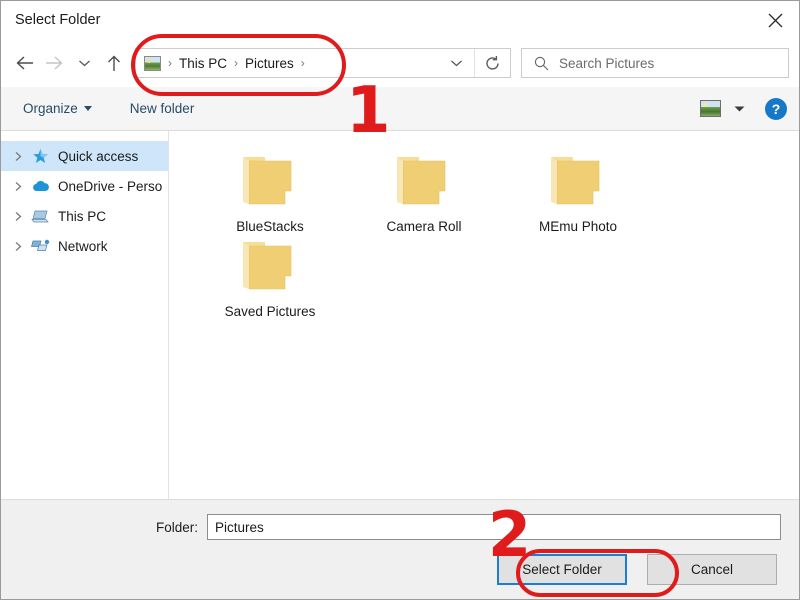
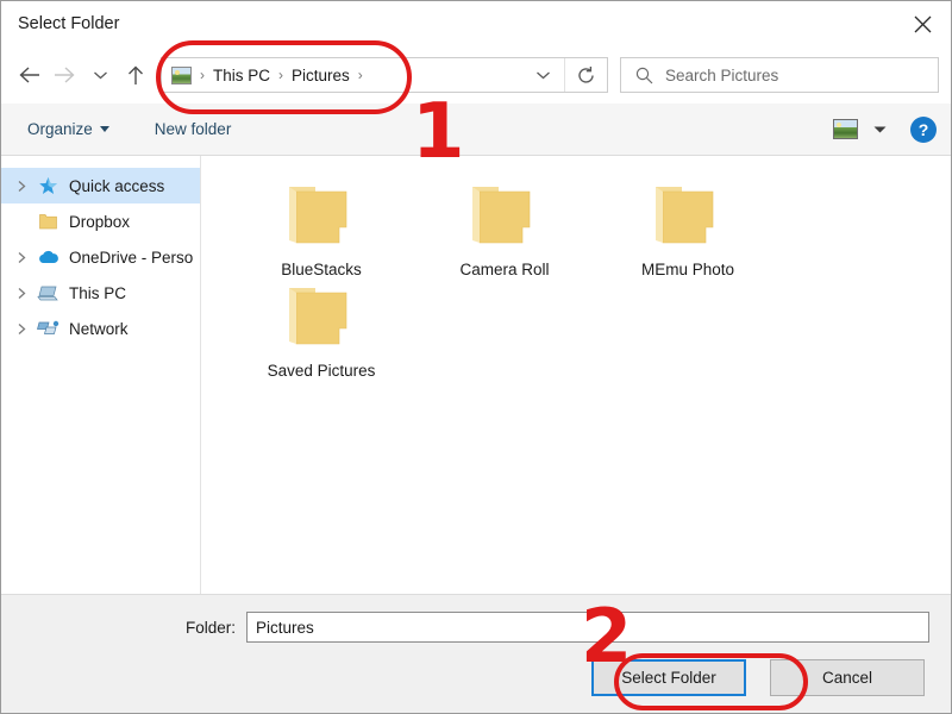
  Select Folder
  ›
  This PC
  ›
  Pictures
  ›
  Search Pictures
  Organize
  New folder
  ?
  Quick access
+ Dropbox
  OneDrive - Perso
  This PC
  Network
  BlueStacks
  Camera Roll
  MEmu Photo
  Saved Pictures
  Folder:
  Pictures
  Select Folder
  Cancel
  1
  2
